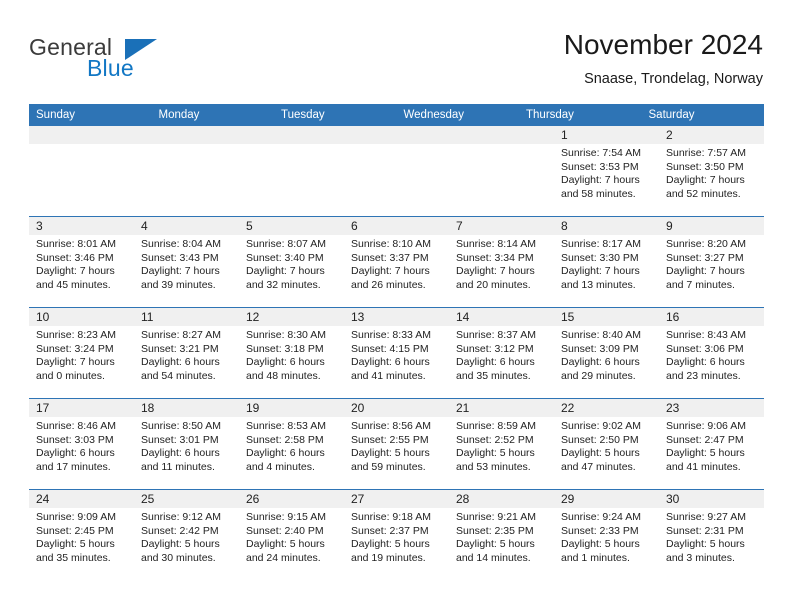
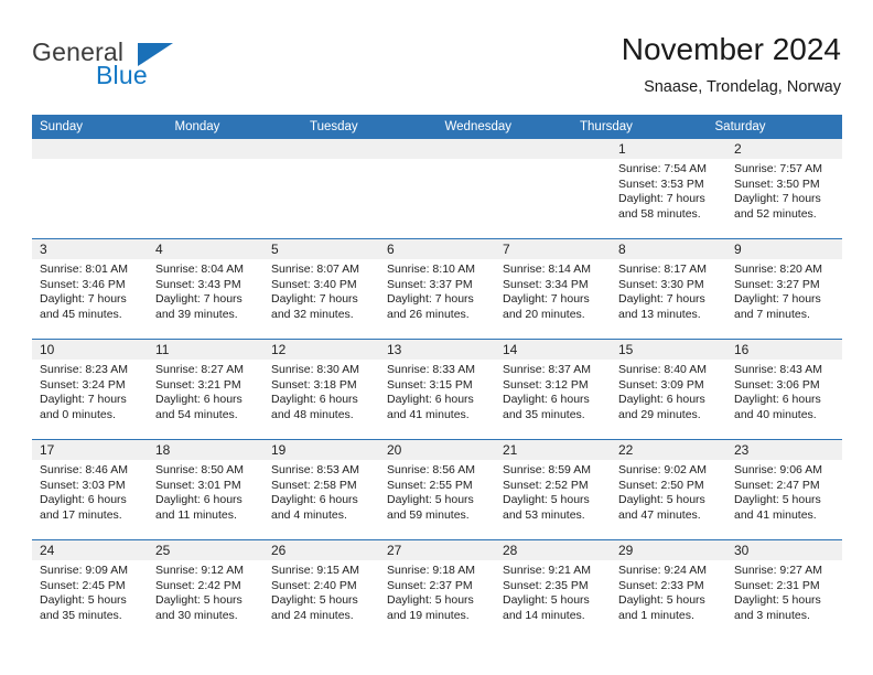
  General
  Blue
  November 2024
  Snaase, Trondelag, Norway
  Sunday
  Monday
  Tuesday
  Wednesday
  Thursday
  Saturday
  1
  Sunrise: 7:54 AM
  Sunset: 3:53 PM
  Daylight: 7 hours
  and 58 minutes.
  2
  Sunrise: 7:57 AM
  Sunset: 3:50 PM
  Daylight: 7 hours
  and 52 minutes.
  3
  Sunrise: 8:01 AM
  Sunset: 3:46 PM
  Daylight: 7 hours
  and 45 minutes.
  4
  Sunrise: 8:04 AM
  Sunset: 3:43 PM
  Daylight: 7 hours
  and 39 minutes.
  5
  Sunrise: 8:07 AM
  Sunset: 3:40 PM
  Daylight: 7 hours
  and 32 minutes.
  6
  Sunrise: 8:10 AM
  Sunset: 3:37 PM
  Daylight: 7 hours
  and 26 minutes.
  7
  Sunrise: 8:14 AM
  Sunset: 3:34 PM
  Daylight: 7 hours
  and 20 minutes.
  8
  Sunrise: 8:17 AM
  Sunset: 3:30 PM
  Daylight: 7 hours
  and 13 minutes.
  9
  Sunrise: 8:20 AM
  Sunset: 3:27 PM
  Daylight: 7 hours
  and 7 minutes.
  10
  Sunrise: 8:23 AM
  Sunset: 3:24 PM
  Daylight: 7 hours
  and 0 minutes.
  11
  Sunrise: 8:27 AM
  Sunset: 3:21 PM
  Daylight: 6 hours
  and 54 minutes.
  12
  Sunrise: 8:30 AM
  Sunset: 3:18 PM
  Daylight: 6 hours
  and 48 minutes.
  13
  Sunrise: 8:33 AM
- Sunset: 4:15 PM
+ Sunset: 3:15 PM
  Daylight: 6 hours
  and 41 minutes.
  14
  Sunrise: 8:37 AM
  Sunset: 3:12 PM
  Daylight: 6 hours
  and 35 minutes.
  15
  Sunrise: 8:40 AM
  Sunset: 3:09 PM
  Daylight: 6 hours
  and 29 minutes.
  16
  Sunrise: 8:43 AM
  Sunset: 3:06 PM
  Daylight: 6 hours
- and 23 minutes.
+ and 40 minutes.
  17
  Sunrise: 8:46 AM
  Sunset: 3:03 PM
  Daylight: 6 hours
  and 17 minutes.
  18
  Sunrise: 8:50 AM
  Sunset: 3:01 PM
  Daylight: 6 hours
  and 11 minutes.
  19
  Sunrise: 8:53 AM
  Sunset: 2:58 PM
  Daylight: 6 hours
  and 4 minutes.
  20
  Sunrise: 8:56 AM
  Sunset: 2:55 PM
  Daylight: 5 hours
  and 59 minutes.
  21
  Sunrise: 8:59 AM
  Sunset: 2:52 PM
  Daylight: 5 hours
  and 53 minutes.
  22
  Sunrise: 9:02 AM
  Sunset: 2:50 PM
  Daylight: 5 hours
  and 47 minutes.
  23
  Sunrise: 9:06 AM
  Sunset: 2:47 PM
  Daylight: 5 hours
  and 41 minutes.
  24
  Sunrise: 9:09 AM
  Sunset: 2:45 PM
  Daylight: 5 hours
  and 35 minutes.
  25
  Sunrise: 9:12 AM
  Sunset: 2:42 PM
  Daylight: 5 hours
  and 30 minutes.
  26
  Sunrise: 9:15 AM
  Sunset: 2:40 PM
  Daylight: 5 hours
  and 24 minutes.
  27
  Sunrise: 9:18 AM
  Sunset: 2:37 PM
  Daylight: 5 hours
  and 19 minutes.
  28
  Sunrise: 9:21 AM
  Sunset: 2:35 PM
  Daylight: 5 hours
  and 14 minutes.
  29
  Sunrise: 9:24 AM
  Sunset: 2:33 PM
  Daylight: 5 hours
  and 1 minutes.
  30
  Sunrise: 9:27 AM
  Sunset: 2:31 PM
  Daylight: 5 hours
  and 3 minutes.
